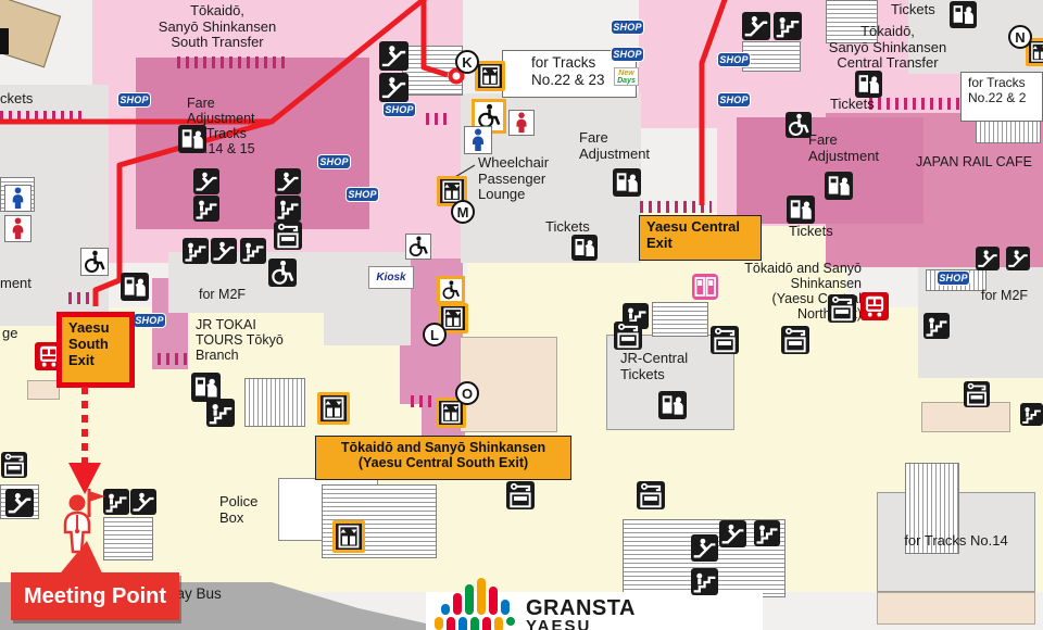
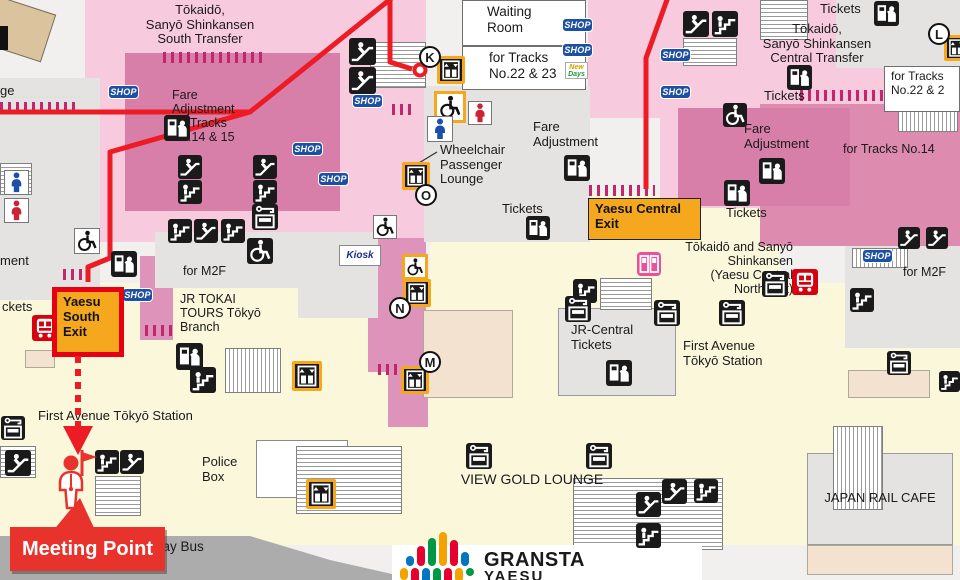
  Meeting Point
  GRANSTA
  YAESU
  Tōkaidō,
  Sanyō Shinkansen
  South Transfer
  Tickets
  Tōkaidō,
  Sanyō Shinkansen
  Central Transfer
  Tickets
  Fare
  Adjustment
- JAPAN RAIL CAFE
+ for Tracks No.14
  Tickets
  for M2F
  Fare
  Adjustment
  Wheelchair
  Passenger
  Lounge
  Fare
  Adjustment
  Tickets
  for M2F
  JR TOKAI
  TOURS Tōkyō
  Branch
  Tōkaidō and Sanyō
  Shinkansen
  JR-Central
  Tickets
+ First Avenue
+ Tōkyō Station
+ First Avenue Tōkyō Station
  Police
  Box
+ VIEW GOLD LOUNGE
- for Tracks No.14
+ JAPAN RAIL CAFE
- ckets
+ ge
  ment
- ge
+ ckets
+ Waiting
+ Room
  for Tracks
  No.22 & 23
  for Tracks
  No.22 & 2
  Yaesu Central
  Exit
  Yaesu
  South
  Exit
- Tōkaidō and Sanyō Shinkansen
- (Yaesu Central South Exit)
  SHOP
  SHOP
  SHOP
  SHOP
  SHOP
  SHOP
  SHOP
  SHOP
  SHOP
  SHOP
  Kiosk
  K
- N
+ L
- M
+ O
- L
+ N
- O
+ M
